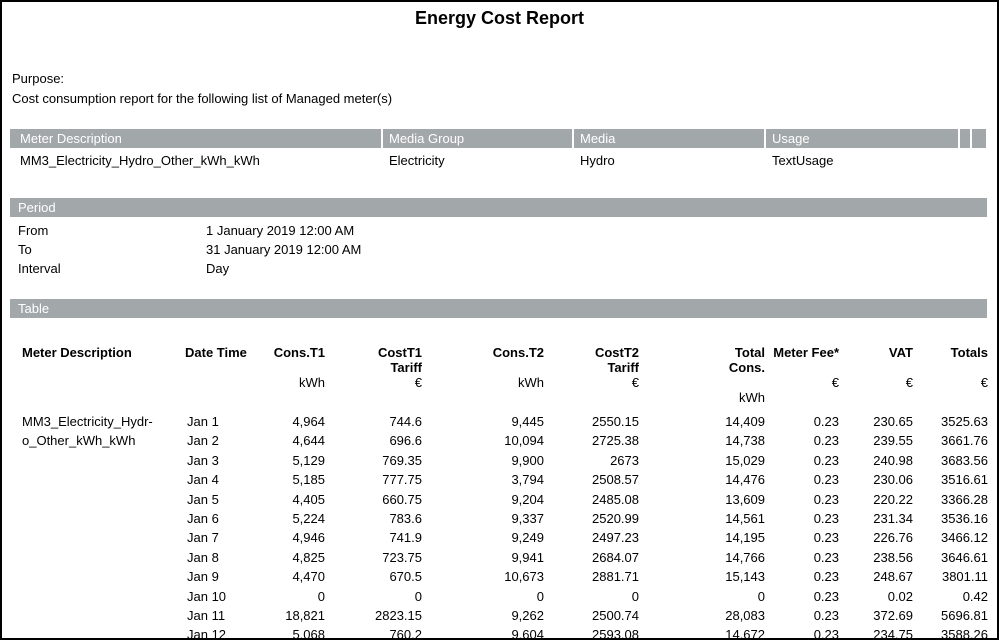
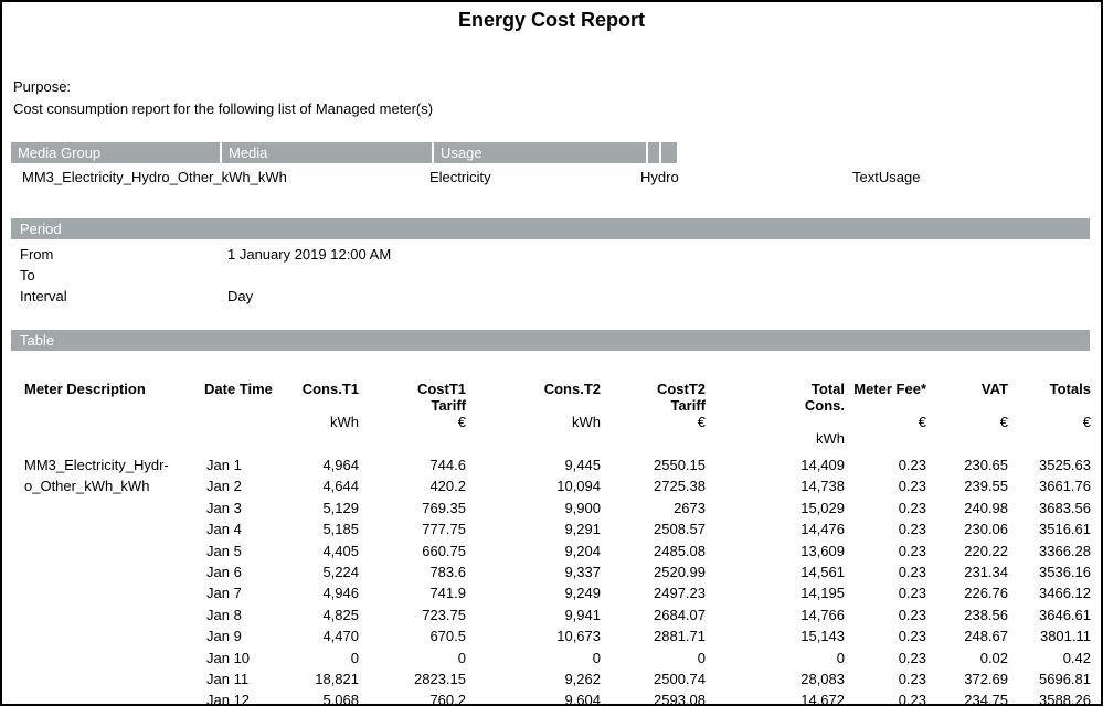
  Energy Cost Report
  Purpose:
  Cost consumption report for the following list of Managed meter(s)
- Meter Description
  Media Group
  Media
  Usage
  MM3_Electricity_Hydro_Other_kWh_kWh
  Electricity
  Hydro
  TextUsage
  Period
  From
  1 January 2019 12:00 AM
  To
- 31 January 2019 12:00 AM
  Interval
  Day
  Table
  Meter Description	Date Time	Cons.T1	CostT1 Tariff	Cons.T2	CostT2 Tariff	Total Cons.	Meter Fee*	VAT	Totals
  		kWh	€	kWh	€	kWh	€	€	€
  MM3_Electricity_Hydr- o_Other_kWh_kWh	Jan 1	4,964	744.6	9,445	2550.15	14,409	0.23	230.65	3525.63
- Jan 2	4,644	696.6	10,094	2725.38	14,738	0.23	239.55	3661.76
+ Jan 2	4,644	420.2	10,094	2725.38	14,738	0.23	239.55	3661.76
  Jan 3	5,129	769.35	9,900	2673	15,029	0.23	240.98	3683.56
- Jan 4	5,185	777.75	3,794	2508.57	14,476	0.23	230.06	3516.61
+ Jan 4	5,185	777.75	9,291	2508.57	14,476	0.23	230.06	3516.61
  Jan 5	4,405	660.75	9,204	2485.08	13,609	0.23	220.22	3366.28
  Jan 6	5,224	783.6	9,337	2520.99	14,561	0.23	231.34	3536.16
  Jan 7	4,946	741.9	9,249	2497.23	14,195	0.23	226.76	3466.12
  Jan 8	4,825	723.75	9,941	2684.07	14,766	0.23	238.56	3646.61
  Jan 9	4,470	670.5	10,673	2881.71	15,143	0.23	248.67	3801.11
  Jan 10	0	0	0	0	0	0.23	0.02	0.42
  Jan 11	18,821	2823.15	9,262	2500.74	28,083	0.23	372.69	5696.81
  Jan 12	5,068	760.2	9,604	2593.08	14,672	0.23	234.75	3588.26
